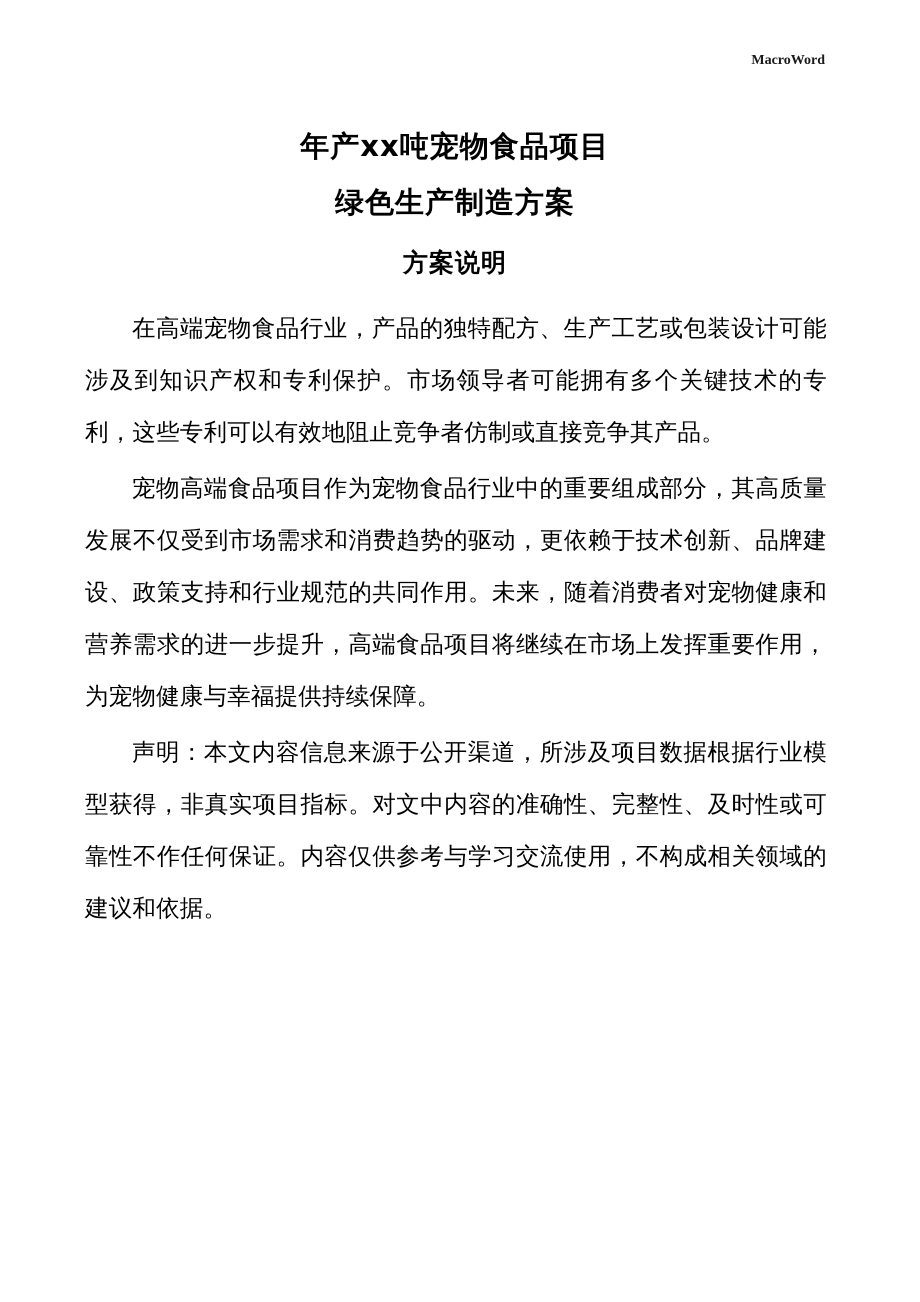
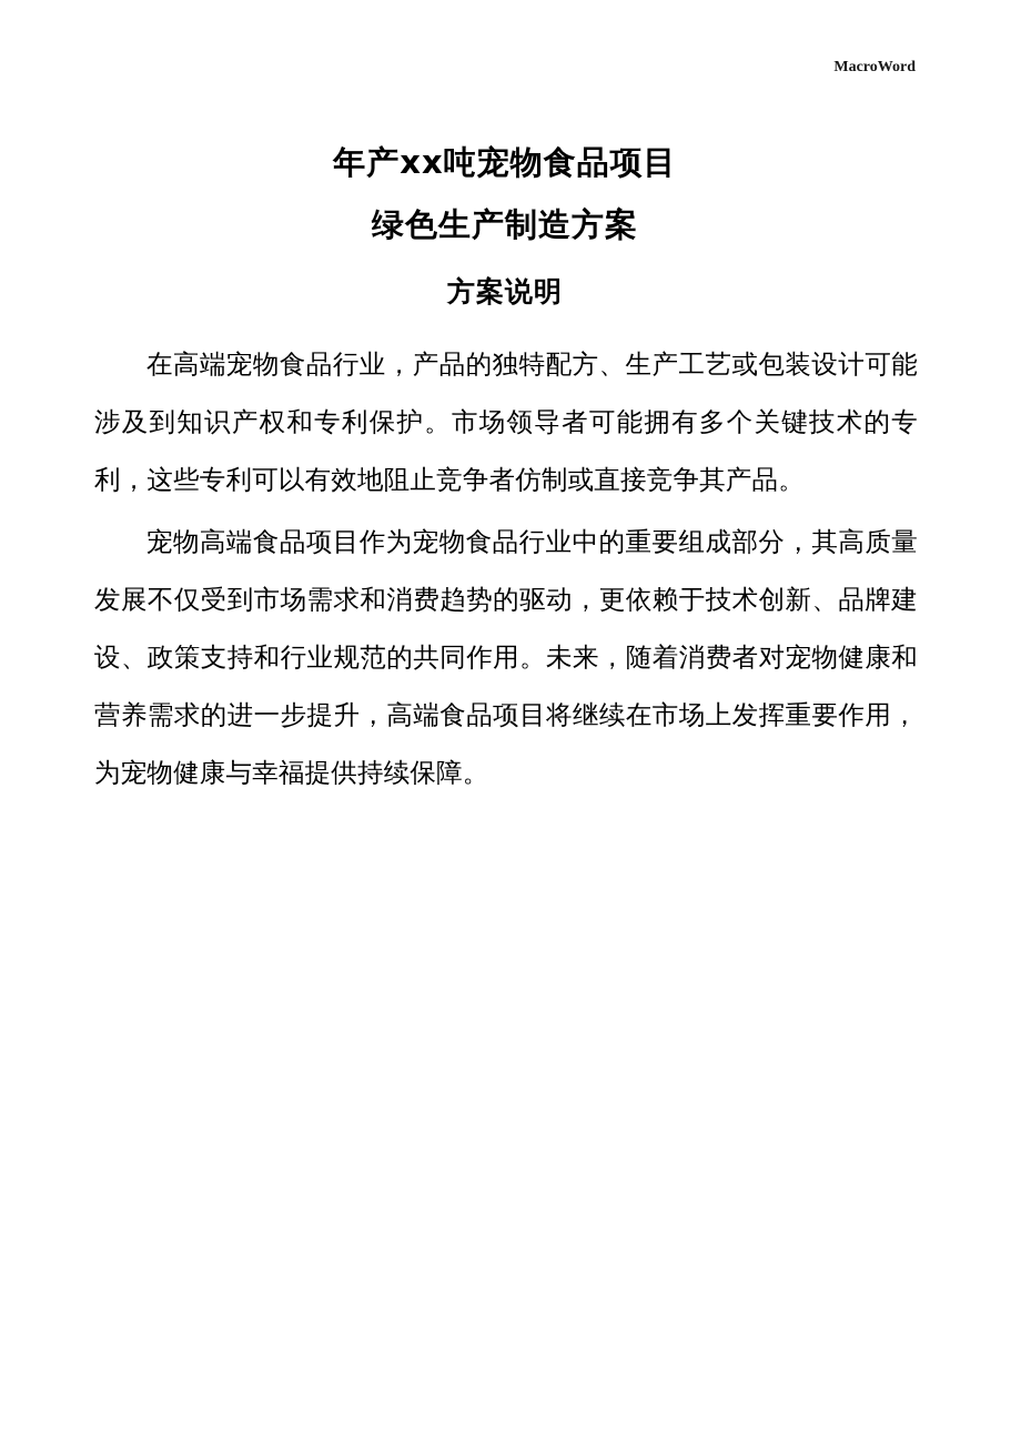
  MacroWord
  年产xx吨宠物食品项目
  绿色生产制造方案
  方案说明
  在高端宠物食品行业，产品的独特配方、生产工艺或包装设计可能涉及到知识产权和专利保护。市场领导者可能拥有多个关键技术的专利，这些专利可以有效地阻止竞争者仿制或直接竞争其产品。
  宠物高端食品项目作为宠物食品行业中的重要组成部分，其高质量发展不仅受到市场需求和消费趋势的驱动，更依赖于技术创新、品牌建设、政策支持和行业规范的共同作用。未来，随着消费者对宠物健康和营养需求的进一步提升，高端食品项目将继续在市场上发挥重要作用，为宠物健康与幸福提供持续保障。
- 声明：本文内容信息来源于公开渠道，所涉及项目数据根据行业模型获得，非真实项目指标。对文中内容的准确性、完整性、及时性或可靠性不作任何保证。内容仅供参考与学习交流使用，不构成相关领域的建议和依据。
